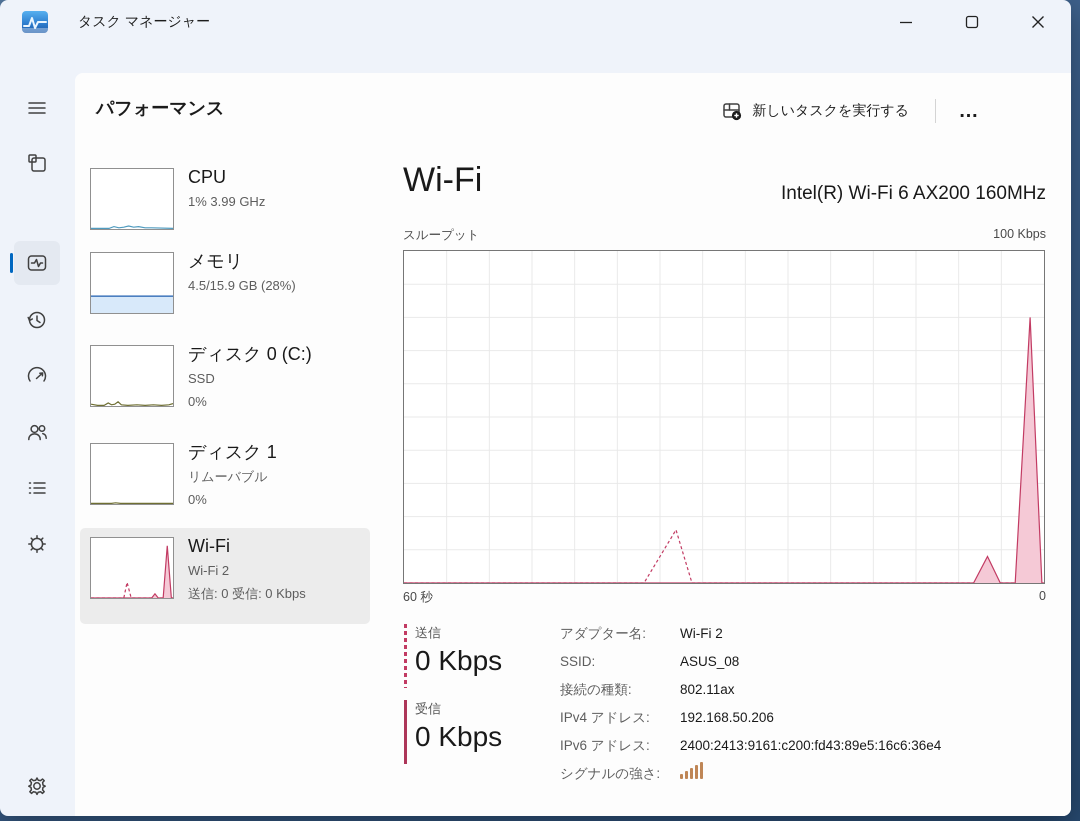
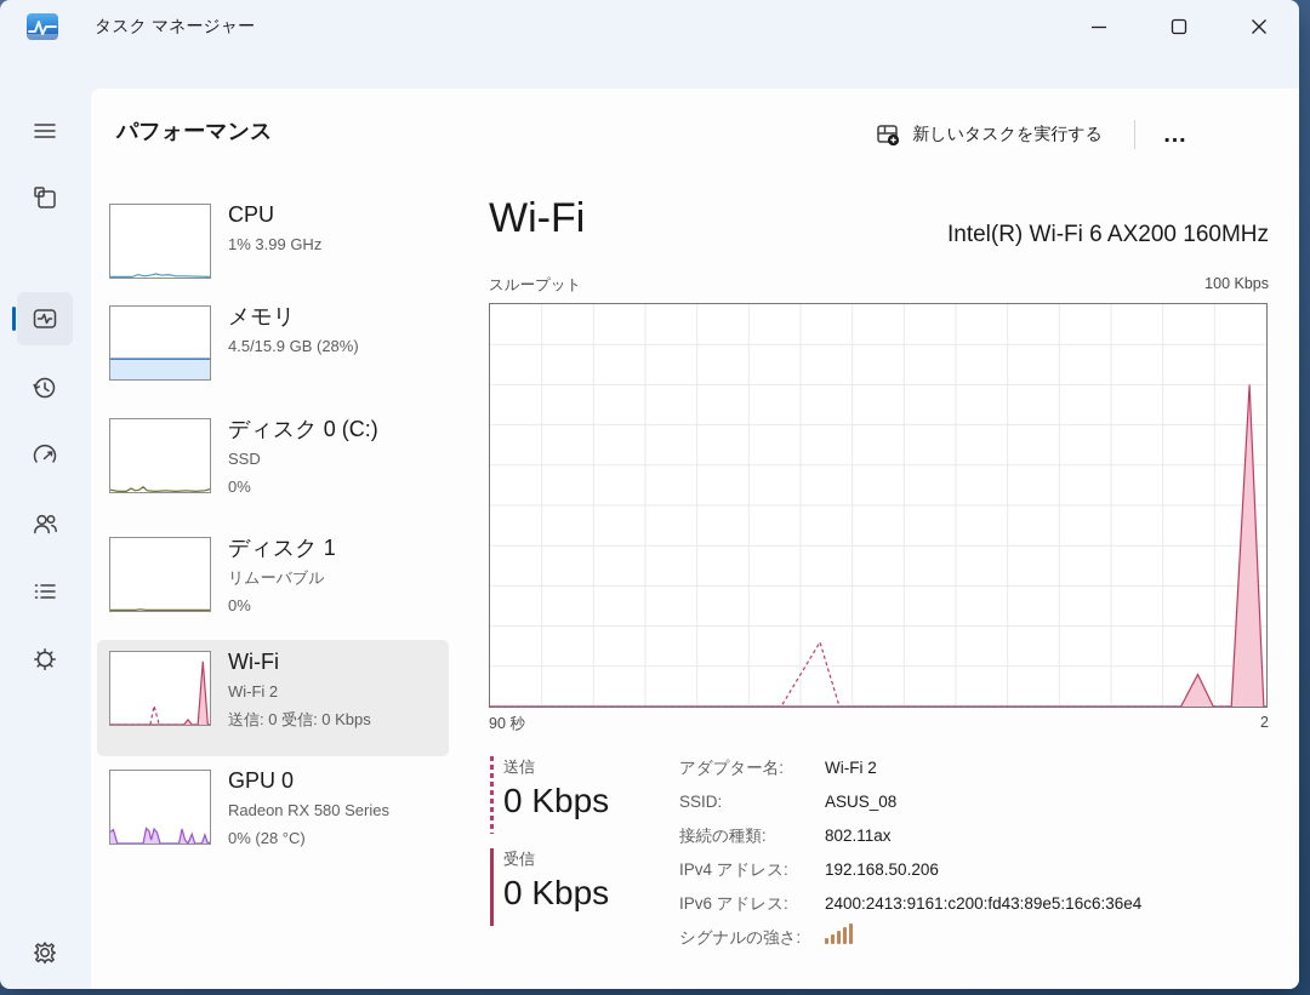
  タスク マネージャー
  パフォーマンス
  新しいタスクを実行する
  …
  CPU
  1% 3.99 GHz
  メモリ
  4.5/15.9 GB (28%)
  ディスク 0 (C:)
  SSD
  0%
  ディスク 1
  リムーバブル
  0%
  Wi-Fi
  Wi-Fi 2
  送信: 0 受信: 0 Kbps
+ GPU 0
+ Radeon RX 580 Series
+ 0% (28 °C)
  Wi-Fi
  Intel(R) Wi-Fi 6 AX200 160MHz
  スループット
  100 Kbps
- 60 秒
+ 90 秒
- 0
+ 2
  送信
  0 Kbps
  受信
  0 Kbps
  アダプター名:
  Wi-Fi 2
  SSID:
  ASUS_08
  接続の種類:
  802.11ax
  IPv4 アドレス:
  192.168.50.206
  IPv6 アドレス:
  2400:2413:9161:c200:fd43:89e5:16c6:36e4
  シグナルの強さ:
